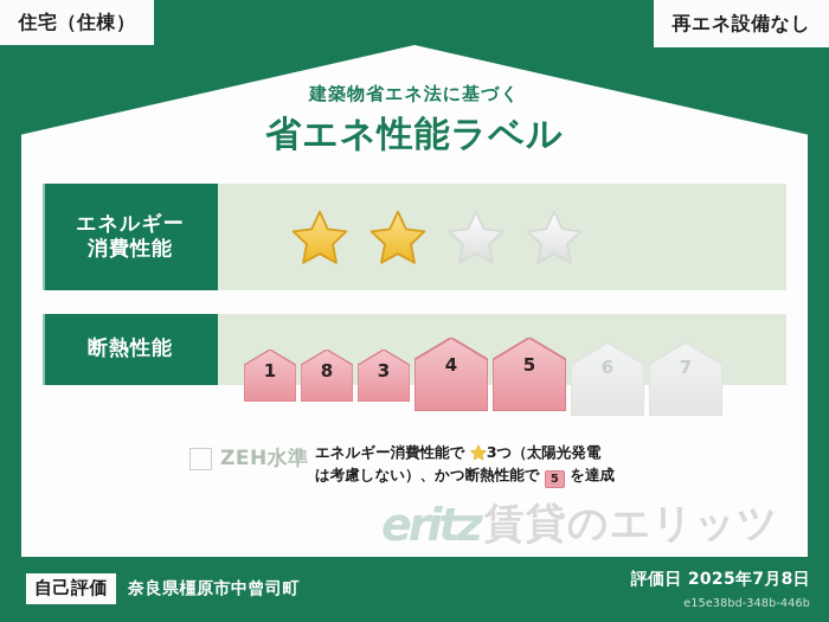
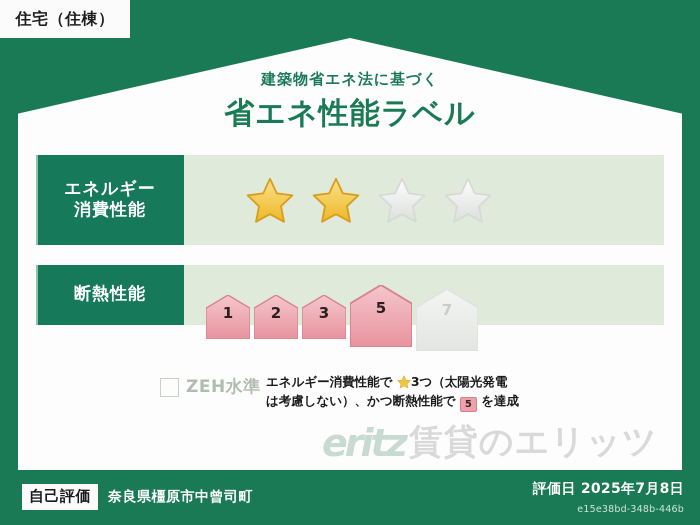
  住宅（住棟）
- 再エネ設備なし
  建築物省エネ法に基づく
  省エネ性能ラベル
  エネルギー
  消費性能
  断熱性能
  1
- 8
+ 2
  3
- 4
  5
- 6
  7
  ZEH水準
  エネルギー消費性能で 3つ（太陽光発電
  は考慮しない）、かつ断熱性能で 5 を達成
  eritz
  賃貸のエリッツ
  自己評価
  奈良県橿原市中曾司町
  評価日 2025年7月8日
  e15e38bd-348b-446b
